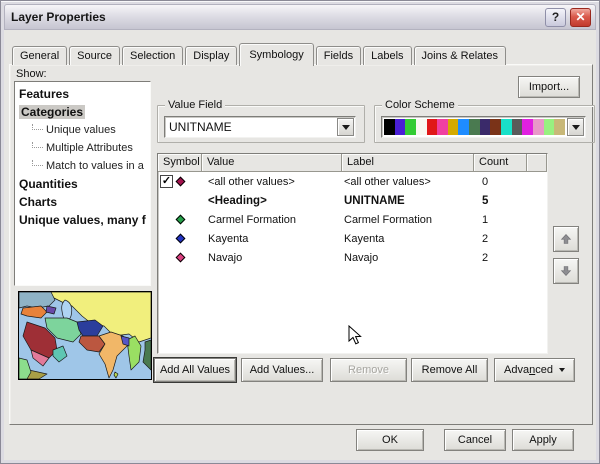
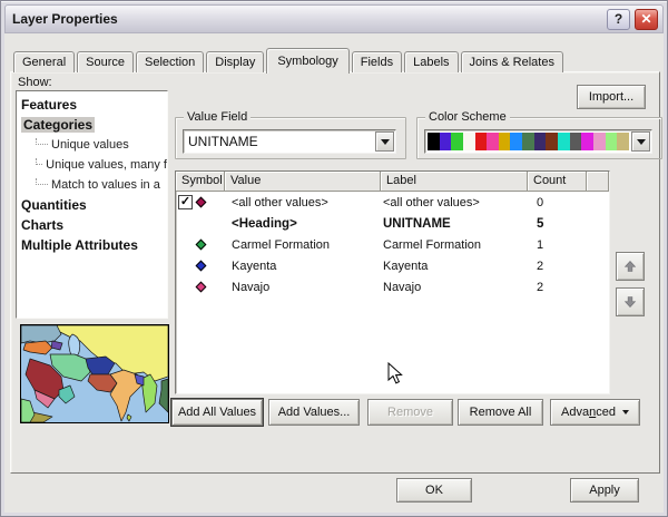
  Layer Properties
  ?
  ✕
  General
  Source
  Selection
  Display
  Symbology
  Fields
  Labels
  Joins & Relates
  Show:
  Features
  Categories
  Unique values
- Multiple Attributes
+ Unique values, many f
  Match to values in a
  Quantities
  Charts
- Unique values, many f
+ Multiple Attributes
  Import...
  Value Field
  UNITNAME
  Color Scheme
  Symbol
  Value
  Label
  Count
  ✓
  <all other values>
  <all other values>
  0
  <Heading>
  UNITNAME
  5
  Carmel Formation
  Carmel Formation
  1
  Kayenta
  Kayenta
  2
  Navajo
  Navajo
  2
  Add All Values
  Add Values...
  Remove
  Remove All
  Advanced
  OK
- Cancel
  Apply
